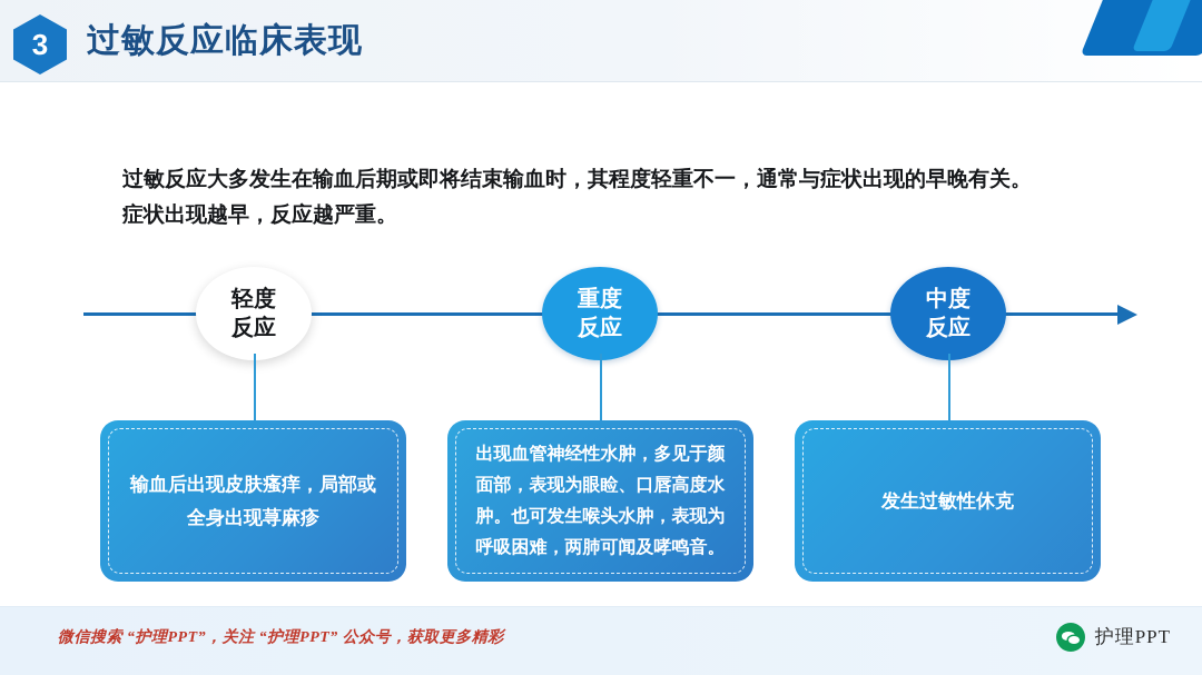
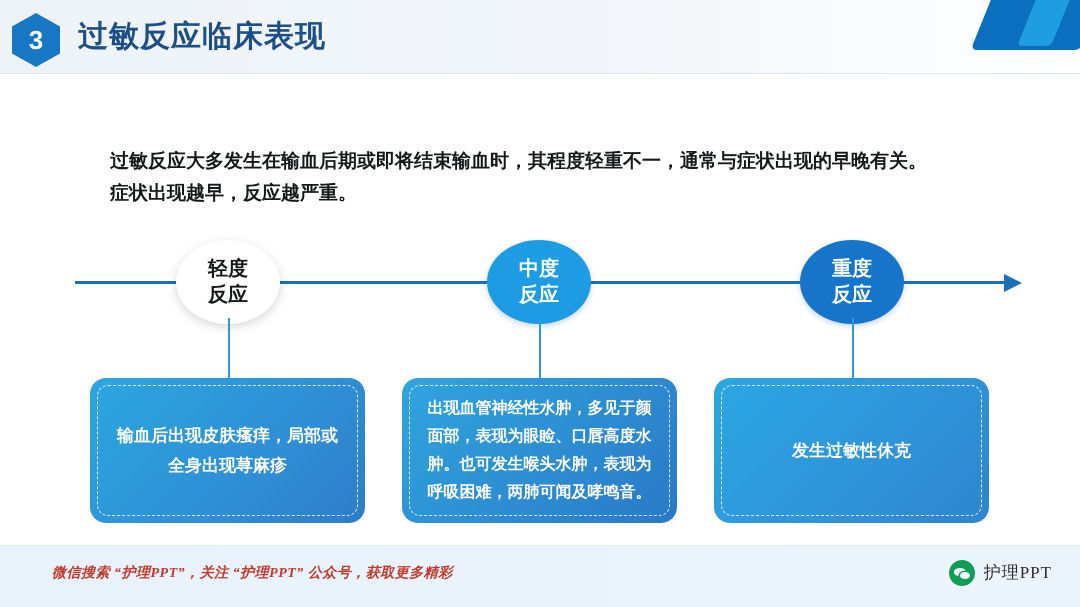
  3
  过敏反应临床表现
  过敏反应大多发生在输血后期或即将结束输血时，其程度轻重不一，通常与症状出现的早晚有关。
  症状出现越早，反应越严重。
  轻度
  反应
- 重度
+ 中度
  反应
- 中度
+ 重度
  反应
  输血后出现皮肤瘙痒，局部或全身出现荨麻疹
  出现血管神经性水肿，多见于颜面部，表现为眼睑、口唇高度水肿。也可发生喉头水肿，表现为呼吸困难，两肺可闻及哮鸣音。
  发生过敏性休克
  微信搜索 “护理PPT”，关注 “护理PPT” 公众号，获取更多精彩
  护理PPT
